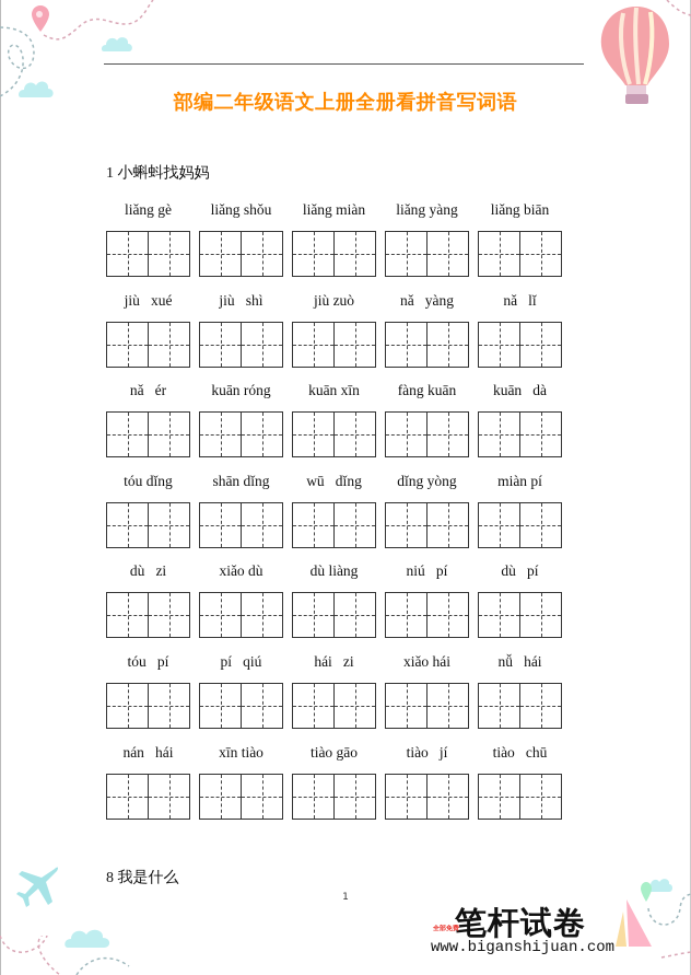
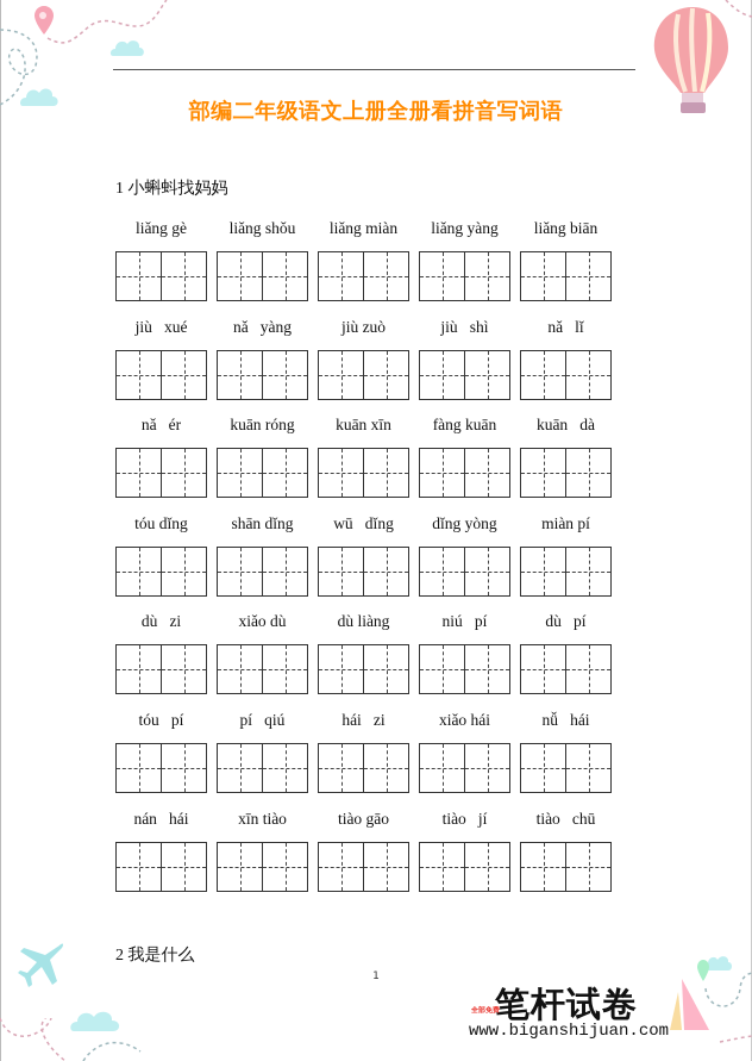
  部编二年级语文上册全册看拼音写词语
  1 小蝌蚪找妈妈
  liǎng gè
  liǎng shǒu
  liǎng miàn
  liǎng yàng
  liǎng biān
  jiù xué
- jiù shì
+ nǎ yàng
  jiù zuò
- nǎ yàng
+ jiù shì
  nǎ lǐ
  nǎ ér
  kuān róng
  kuān xīn
  fàng kuān
  kuān dà
  tóu dǐng
  shān dǐng
  wū dǐng
  dǐng yòng
  miàn pí
  dù zi
  xiǎo dù
  dù liàng
  niú pí
  dù pí
  tóu pí
  pí qiú
  hái zi
  xiǎo hái
  nǚ hái
  nán hái
  xīn tiào
  tiào gāo
  tiào jí
  tiào chū
- 8 我是什么
+ 2 我是什么
  1
  笔杆试卷
  www.biganshijuan.com
